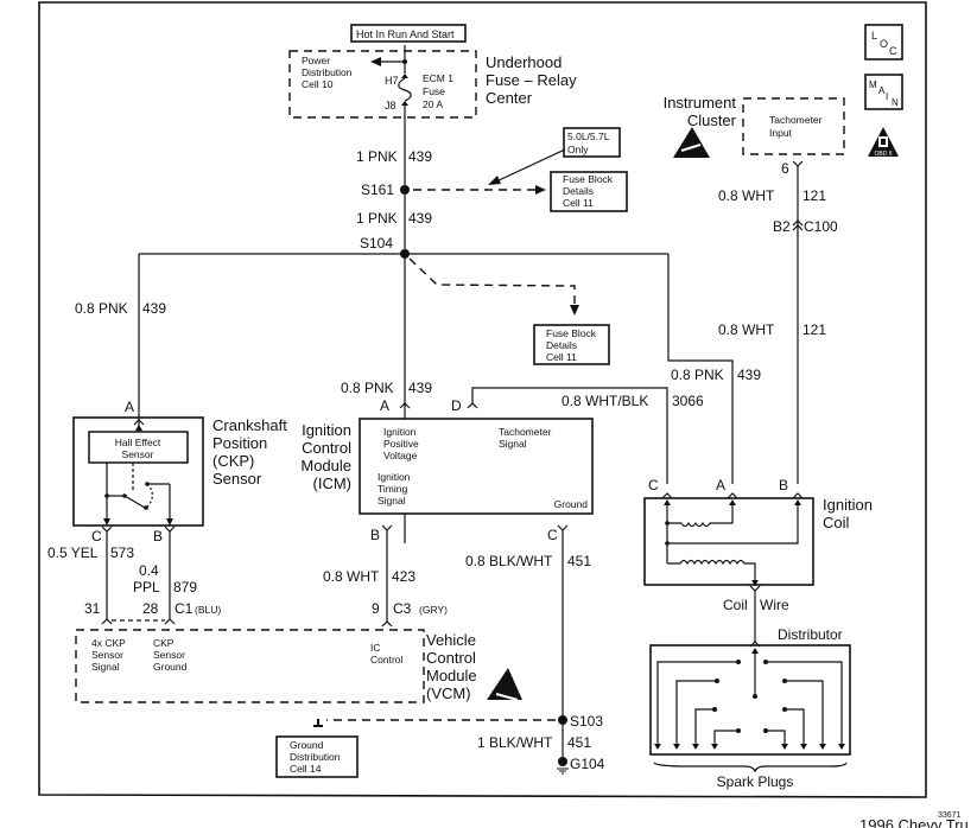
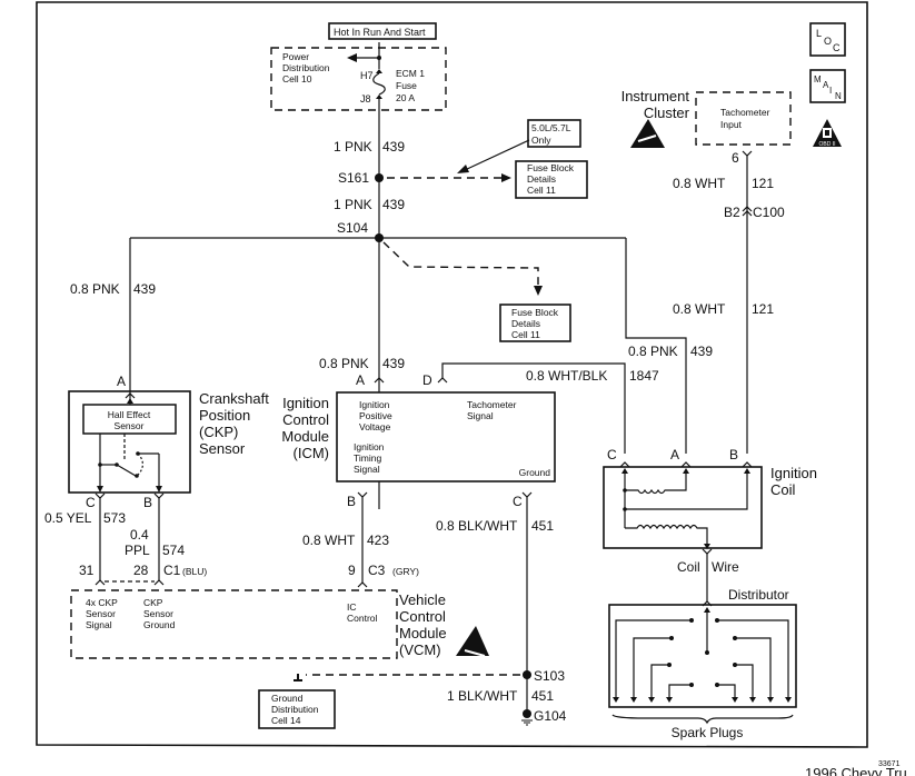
  Hot In Run And Start
  Power
  Distribution
  Cell 10
  H7
  J8
  ECM 1
  Fuse
  20 A
- Underhood
- Fuse – Relay
- Center
  1 PNK
  439
  S161
  1 PNK
  439
  S104
  5.0L/5.7L
  Only
  Fuse Block
  Details
  Cell 11
  Fuse Block
  Details
  Cell 11
  0.8 PNK
  439
  0.8 PNK
  439
  0.8 PNK
  439
  D
  0.8 WHT/BLK
- 3066
+ 1847
  Instrument
  Cluster
  Tachometer
  Input
  6
  0.8 WHT
  121
  B2
  C100
  0.8 WHT
  121
  L
  O
  C
  M
  A
  I
  N
  A
  Hall Effect
  Sensor
  Crankshaft
  Position
  (CKP)
  Sensor
  C
  B
  0.5 YEL
  573
  0.4
  PPL
- 879
+ 574
  31
  28
  C1
  (BLU)
  A
  Ignition
  Control
  Module
  (ICM)
  Ignition
  Positive
  Voltage
  Ignition
  Timing
  Signal
  Tachometer
  Signal
  Ground
  B
  C
  0.8 WHT
  423
  9
  C3
  (GRY)
  0.8 BLK/WHT
  451
  4x CKP
  Sensor
  Signal
  CKP
  Sensor
  Ground
  IC
  Control
  Vehicle
  Control
  Module
  (VCM)
  S103
  Ground
  Distribution
  Cell 14
  1 BLK/WHT
  451
  G104
  C
  A
  B
  Ignition
  Coil
  Coil
  Wire
  Distributor
  Spark Plugs
  1996 Chevy Tru
